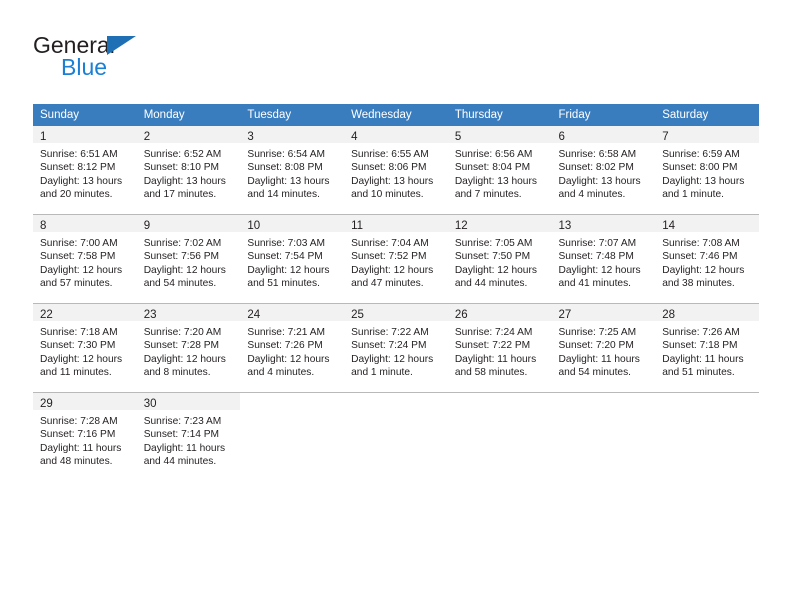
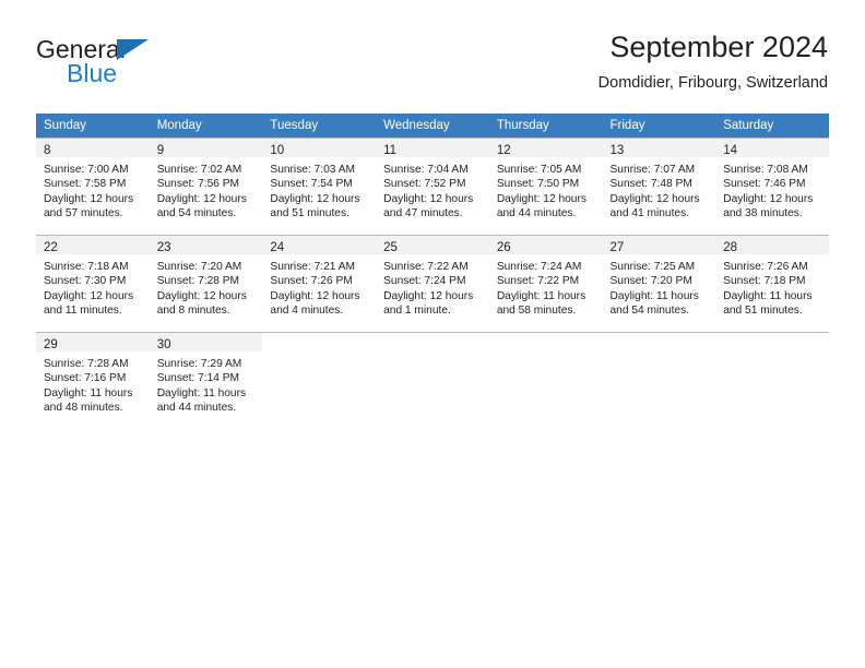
  General
  Blue
+ September 2024
+ Domdidier, Fribourg, Switzerland
  Sunday	Monday	Tuesday	Wednesday	Thursday	Friday	Saturday
- 1Sunrise: 6:51 AMSunset: 8:12 PMDaylight: 13 hoursand 20 minutes.	2Sunrise: 6:52 AMSunset: 8:10 PMDaylight: 13 hoursand 17 minutes.	3Sunrise: 6:54 AMSunset: 8:08 PMDaylight: 13 hoursand 14 minutes.	4Sunrise: 6:55 AMSunset: 8:06 PMDaylight: 13 hoursand 10 minutes.	5Sunrise: 6:56 AMSunset: 8:04 PMDaylight: 13 hoursand 7 minutes.	6Sunrise: 6:58 AMSunset: 8:02 PMDaylight: 13 hoursand 4 minutes.	7Sunrise: 6:59 AMSunset: 8:00 PMDaylight: 13 hoursand 1 minute.
  8Sunrise: 7:00 AMSunset: 7:58 PMDaylight: 12 hoursand 57 minutes.	9Sunrise: 7:02 AMSunset: 7:56 PMDaylight: 12 hoursand 54 minutes.	10Sunrise: 7:03 AMSunset: 7:54 PMDaylight: 12 hoursand 51 minutes.	11Sunrise: 7:04 AMSunset: 7:52 PMDaylight: 12 hoursand 47 minutes.	12Sunrise: 7:05 AMSunset: 7:50 PMDaylight: 12 hoursand 44 minutes.	13Sunrise: 7:07 AMSunset: 7:48 PMDaylight: 12 hoursand 41 minutes.	14Sunrise: 7:08 AMSunset: 7:46 PMDaylight: 12 hoursand 38 minutes.
  22Sunrise: 7:18 AMSunset: 7:30 PMDaylight: 12 hoursand 11 minutes.	23Sunrise: 7:20 AMSunset: 7:28 PMDaylight: 12 hoursand 8 minutes.	24Sunrise: 7:21 AMSunset: 7:26 PMDaylight: 12 hoursand 4 minutes.	25Sunrise: 7:22 AMSunset: 7:24 PMDaylight: 12 hoursand 1 minute.	26Sunrise: 7:24 AMSunset: 7:22 PMDaylight: 11 hoursand 58 minutes.	27Sunrise: 7:25 AMSunset: 7:20 PMDaylight: 11 hoursand 54 minutes.	28Sunrise: 7:26 AMSunset: 7:18 PMDaylight: 11 hoursand 51 minutes.
- 29Sunrise: 7:28 AMSunset: 7:16 PMDaylight: 11 hoursand 48 minutes.	30Sunrise: 7:23 AMSunset: 7:14 PMDaylight: 11 hoursand 44 minutes.
+ 29Sunrise: 7:28 AMSunset: 7:16 PMDaylight: 11 hoursand 48 minutes.	30Sunrise: 7:29 AMSunset: 7:14 PMDaylight: 11 hoursand 44 minutes.
